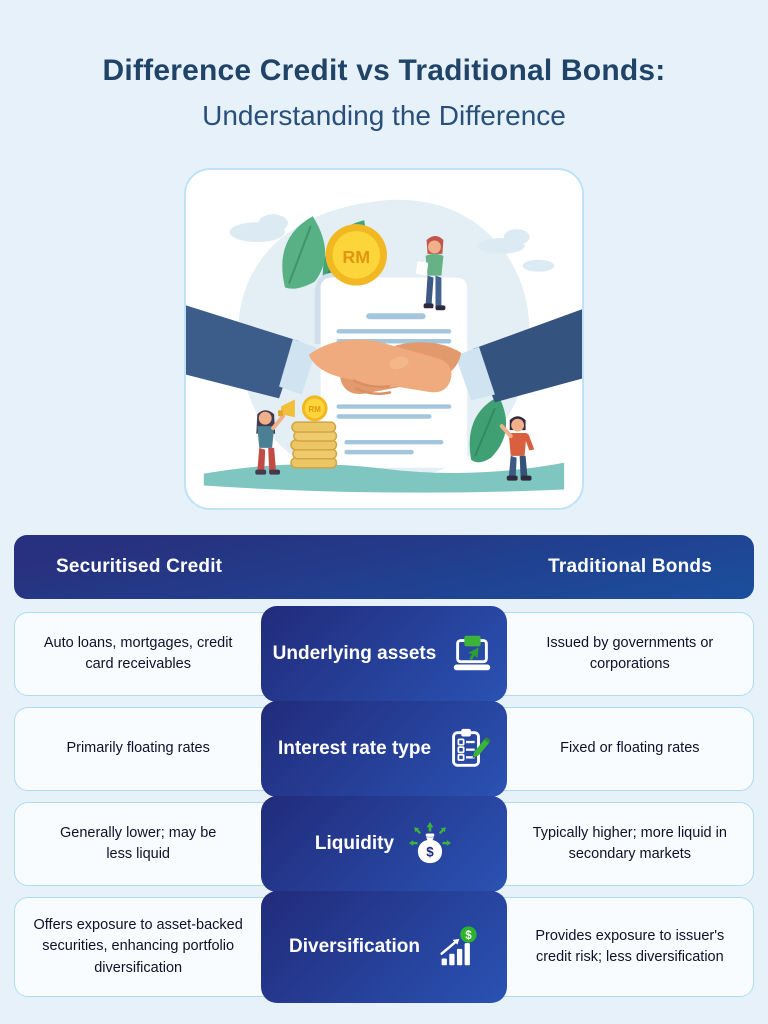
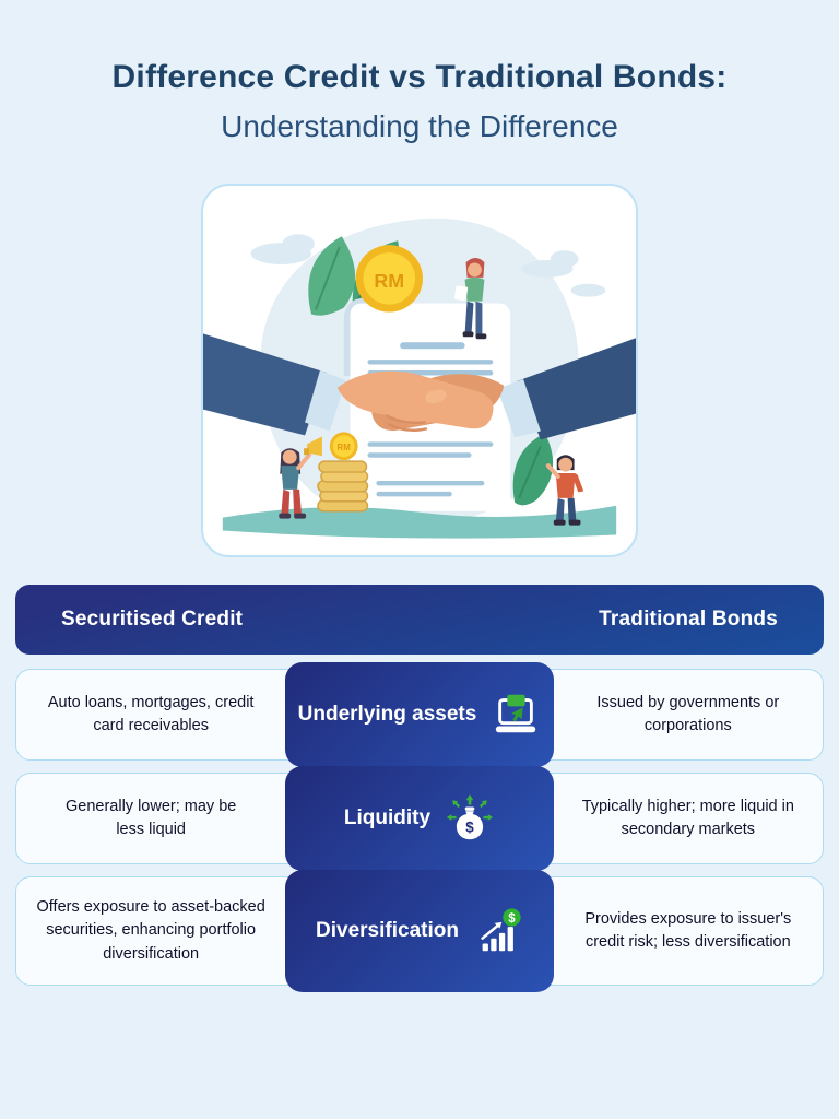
  Difference Credit vs Traditional Bonds:
  Understanding the Difference
  RM
  RM
  Securitised Credit
  Traditional Bonds
  Auto loans, mortgages, credit card receivables
  Issued by governments or corporations
  Underlying assets
- Primarily floating rates
- Fixed or floating rates
- Interest rate type
  Generally lower; may be less liquid
  Typically higher; more liquid in secondary markets
  Liquidity
  $
  Offers exposure to asset-backed securities, enhancing portfolio diversification
  Provides exposure to issuer's credit risk; less diversification
  Diversification
  $
